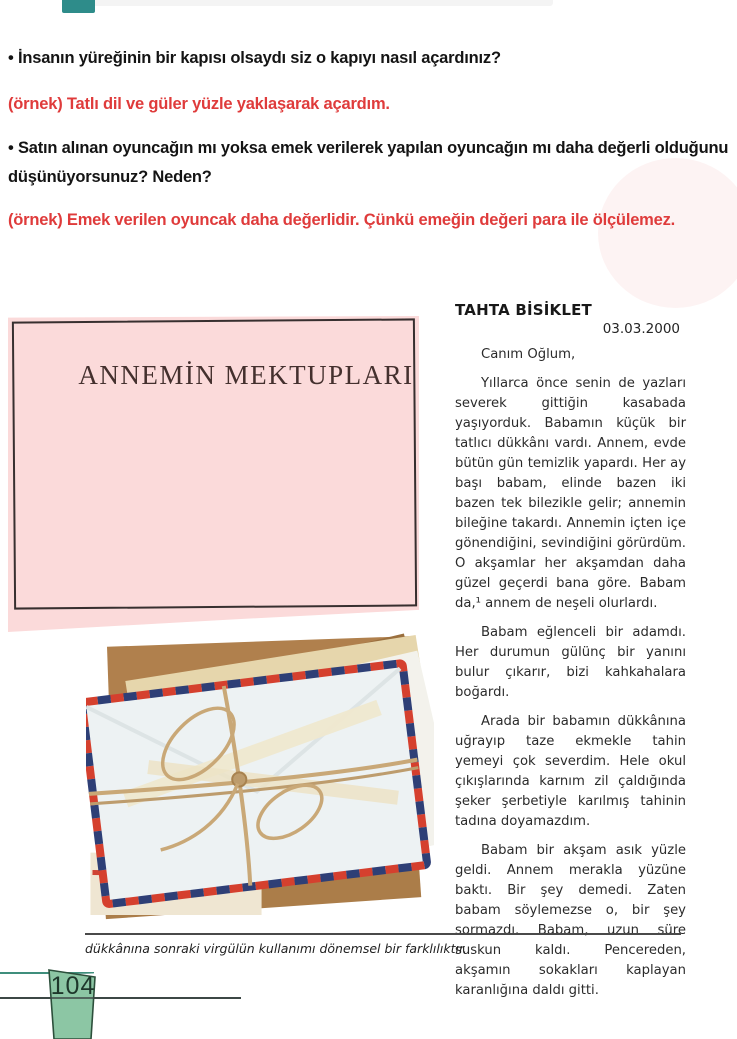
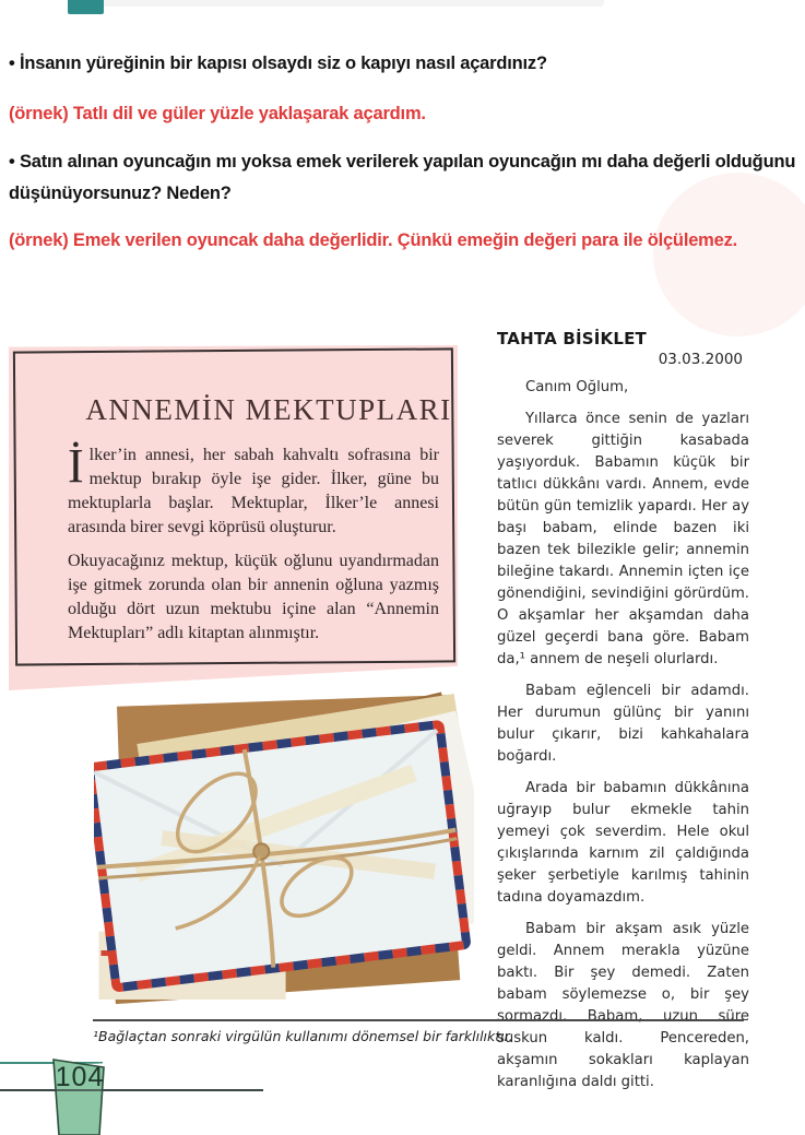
  • İnsanın yüreğinin bir kapısı olsaydı siz o kapıyı nasıl açardınız?
  (örnek) Tatlı dil ve güler yüzle yaklaşarak açardım.
  • Satın alınan oyuncağın mı yoksa emek verilerek yapılan oyuncağın mı daha değerli olduğunu düşünüyorsunuz? Neden?
  (örnek) Emek verilen oyuncak daha değerlidir. Çünkü emeğin değeri para ile ölçülemez.
  ANNEMİN MEKTUPLARI
+ İ
+ lker’in annesi, her sabah kahvaltı sofrasına bir mektup bırakıp öyle işe gider. İlker, güne bu mektuplarla başlar. Mektuplar, İlker’le annesi arasında birer sevgi köprüsü oluşturur.
+ Okuyacağınız mektup, küçük oğlunu uyandırmadan işe gitmek zorunda olan bir annenin oğluna yazmış olduğu dört uzun mektubu içine alan “Annemin Mektupları” adlı kitaptan alınmıştır.
  TAHTA BİSİKLET
  03.03.2000
  Canım Oğlum,
  Yıllarca önce senin de yazları severek gittiğin kasabada yaşıyorduk. Babamın küçük bir tatlıcı dükkânı vardı. Annem, evde bütün gün temizlik yapardı. Her ay başı babam, elinde bazen iki bazen tek bilezikle gelir; annemin bileğine takardı. Annemin içten içe gönendiğini, sevindiğini görürdüm. O akşamlar her akşamdan daha güzel geçerdi bana göre. Babam da,¹ annem de neşeli olurlardı.
  Babam eğlenceli bir adamdı. Her durumun gülünç bir yanını bulur çıkarır, bizi kahkahalara boğardı.
- Arada bir babamın dükkânına uğrayıp taze ekmekle tahin yemeyi çok severdim. Hele okul çıkışlarında karnım zil çaldığında şeker şerbetiyle karılmış tahinin tadına doyamazdım.
+ Arada bir babamın dükkânına uğrayıp bulur ekmekle tahin yemeyi çok severdim. Hele okul çıkışlarında karnım zil çaldığında şeker şerbetiyle karılmış tahinin tadına doyamazdım.
  Babam bir akşam asık yüzle geldi. Annem merakla yüzüne baktı. Bir şey demedi. Zaten babam söylemezse o, bir şey sormazdı. Babam, uzun süre suskun kaldı. Pencereden, akşamın sokakları kaplayan karanlığına daldı gitti.
- dükkânına sonraki virgülün kullanımı dönemsel bir farklılıktır.
+ ¹Bağlaçtan sonraki virgülün kullanımı dönemsel bir farklılıktır.
  104
